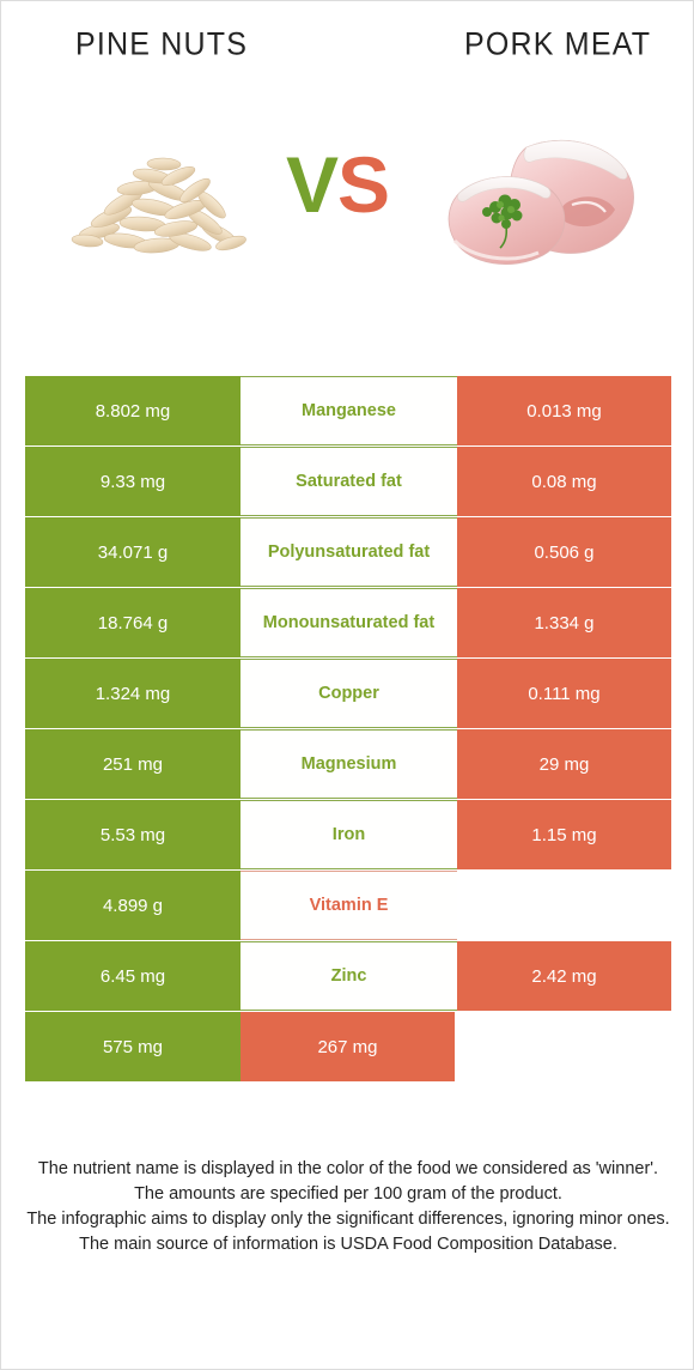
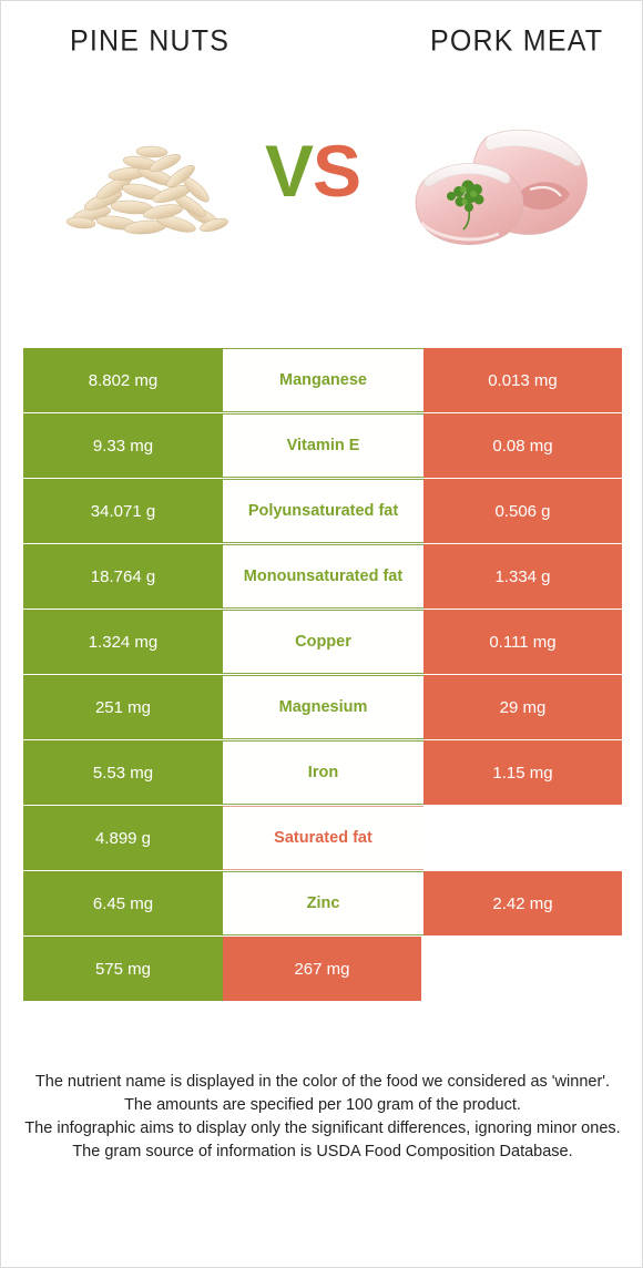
  PINE NUTS
  PORK MEAT
  VS
  8.802 mg
  Manganese
  0.013 mg
  9.33 mg
- Saturated fat
+ Vitamin E
  0.08 mg
  34.071 g
  Polyunsaturated fat
  0.506 g
  18.764 g
  Monounsaturated fat
  1.334 g
  1.324 mg
  Copper
  0.111 mg
  251 mg
  Magnesium
  29 mg
  5.53 mg
  Iron
  1.15 mg
  4.899 g
- Vitamin E
+ Saturated fat
  6.45 mg
  Zinc
  2.42 mg
  575 mg
  267 mg
  The nutrient name is displayed in the color of the food we considered as 'winner'.
  The amounts are specified per 100 gram of the product.
  The infographic aims to display only the significant differences, ignoring minor ones.
- The main source of information is USDA Food Composition Database.
+ The gram source of information is USDA Food Composition Database.
